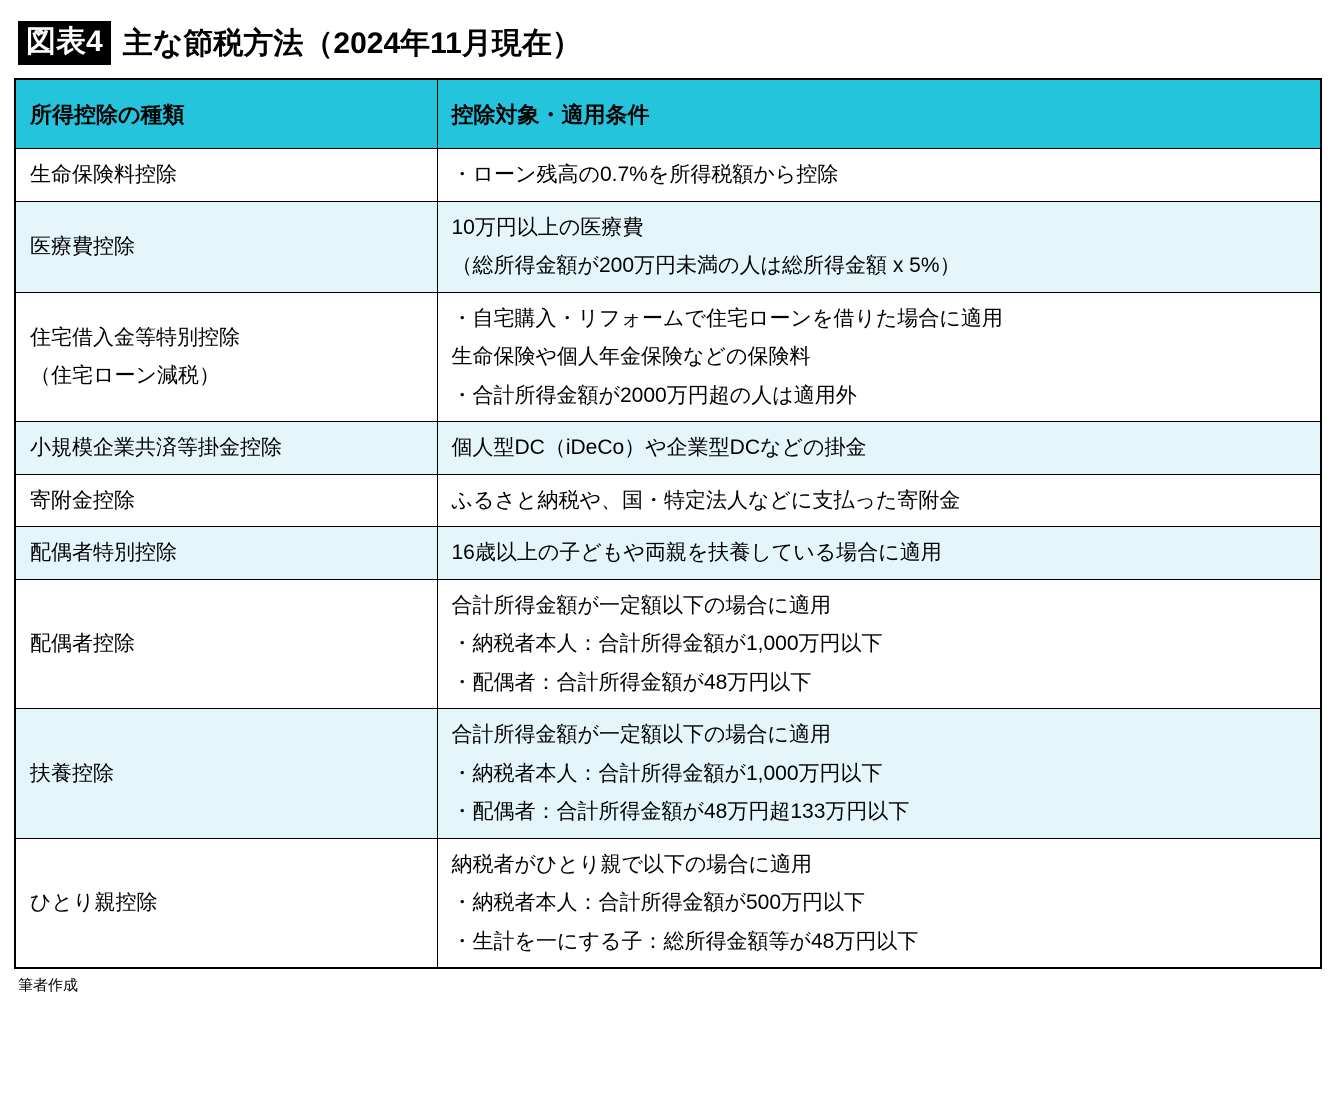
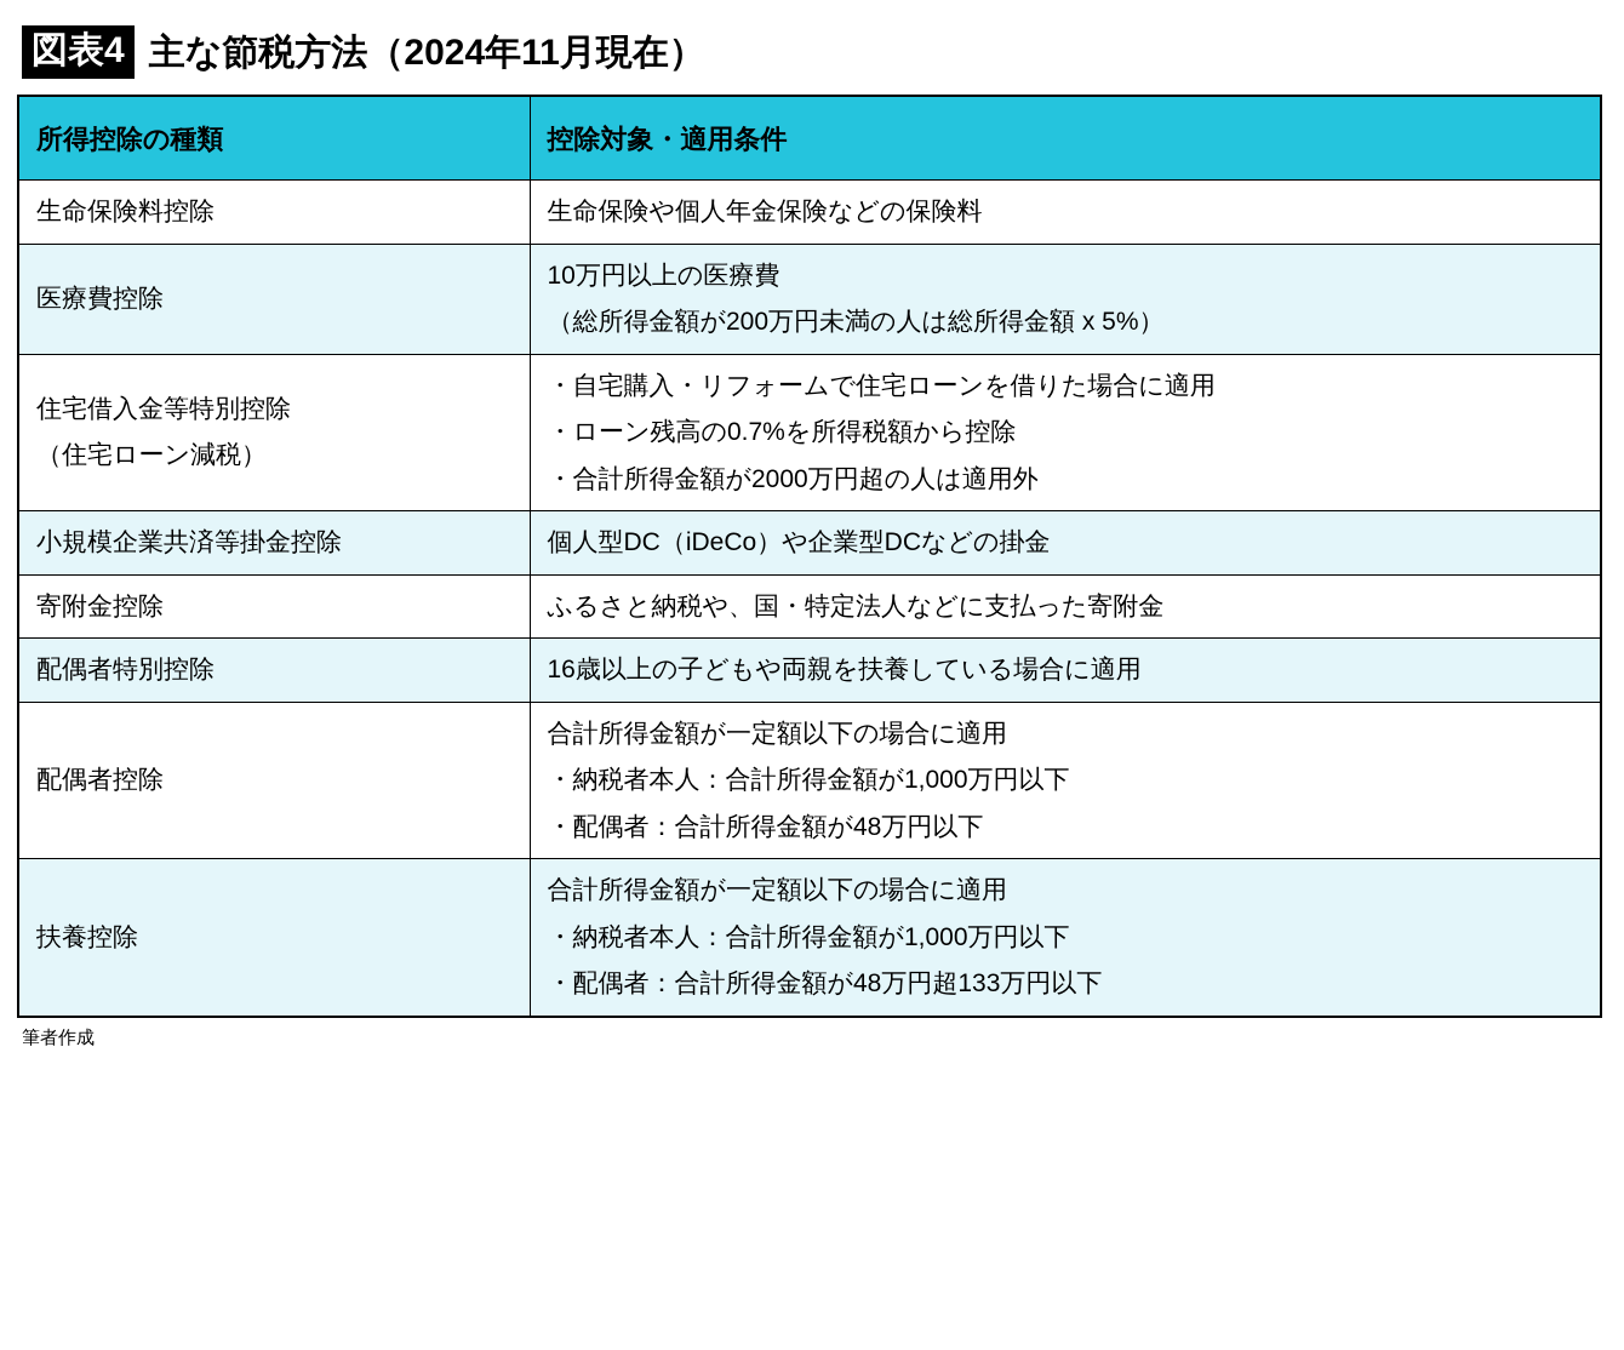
  図表4
  主な節税方法（2024年11月現在）
  所得控除の種類	控除対象・適用条件
- 生命保険料控除	・ローン残高の0.7%を所得税額から控除
+ 生命保険料控除	生命保険や個人年金保険などの保険料
  医療費控除	10万円以上の医療費 （総所得金額が200万円未満の人は総所得金額 x 5%）
- 住宅借入金等特別控除 （住宅ローン減税）	・自宅購入・リフォームで住宅ローンを借りた場合に適用 生命保険や個人年金保険などの保険料 ・合計所得金額が2000万円超の人は適用外
+ 住宅借入金等特別控除 （住宅ローン減税）	・自宅購入・リフォームで住宅ローンを借りた場合に適用 ・ローン残高の0.7%を所得税額から控除 ・合計所得金額が2000万円超の人は適用外
  小規模企業共済等掛金控除	個人型DC（iDeCo）や企業型DCなどの掛金
  寄附金控除	ふるさと納税や、国・特定法人などに支払った寄附金
  配偶者特別控除	16歳以上の子どもや両親を扶養している場合に適用
  配偶者控除	合計所得金額が一定額以下の場合に適用 ・納税者本人：合計所得金額が1,000万円以下 ・配偶者：合計所得金額が48万円以下
  扶養控除	合計所得金額が一定額以下の場合に適用 ・納税者本人：合計所得金額が1,000万円以下 ・配偶者：合計所得金額が48万円超133万円以下
- ひとり親控除	納税者がひとり親で以下の場合に適用 ・納税者本人：合計所得金額が500万円以下 ・生計を一にする子：総所得金額等が48万円以下
  筆者作成
